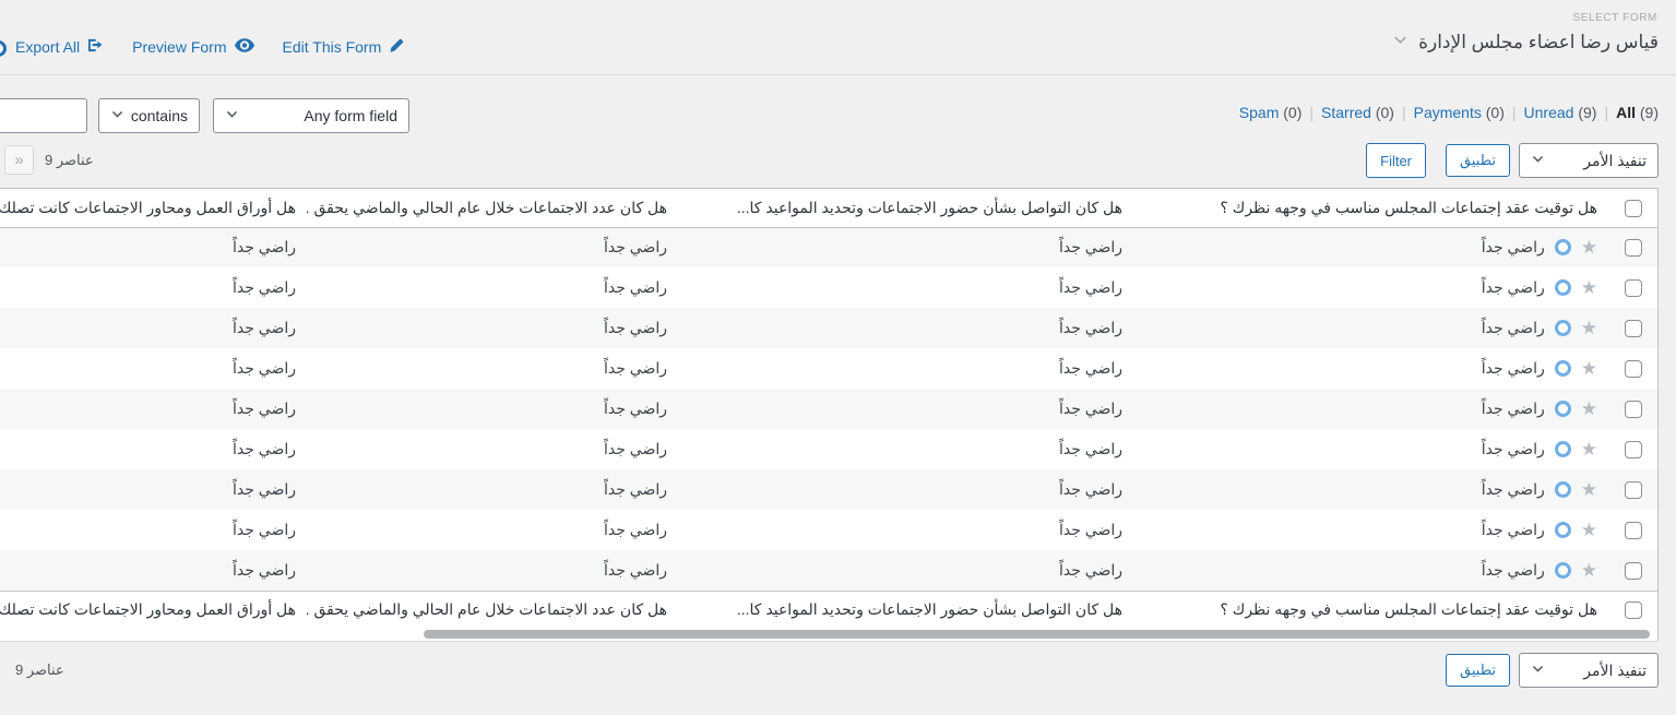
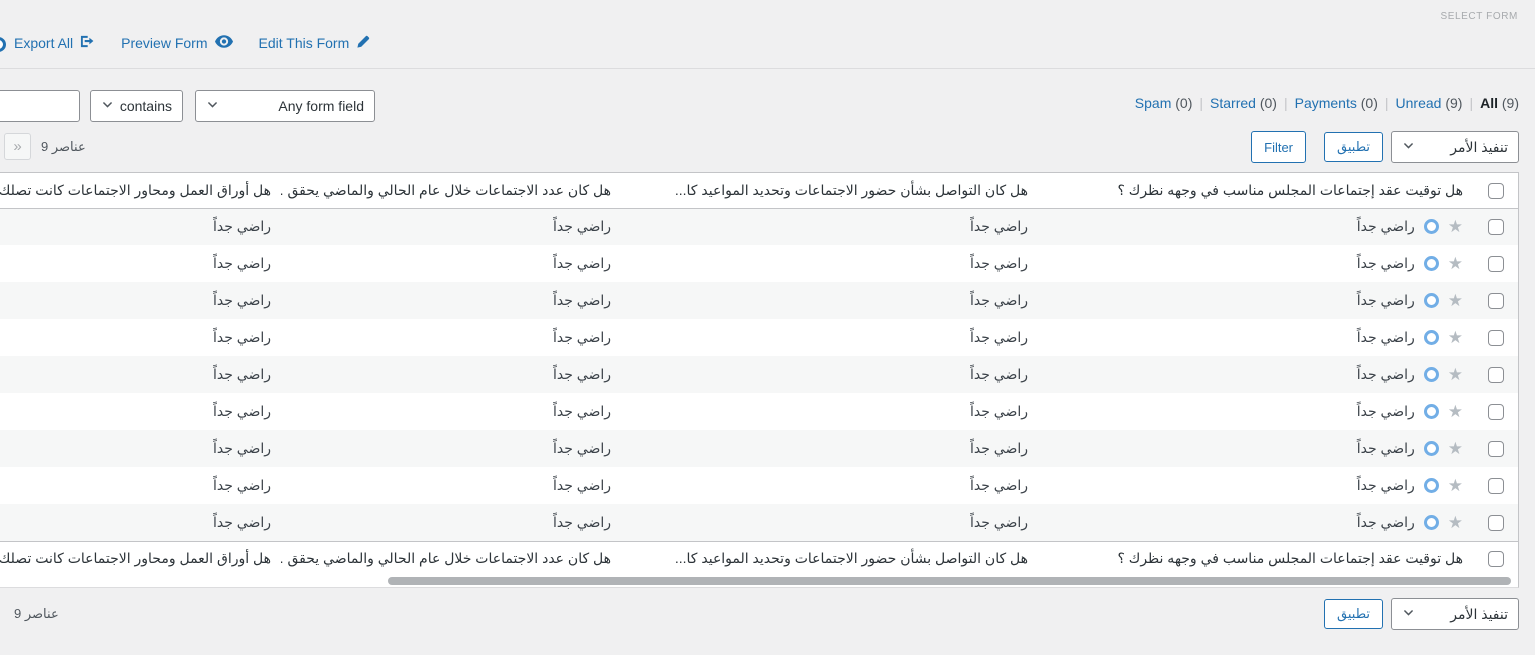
  SELECT FORM
- قياس رضا اعضاء مجلس الإدارة
  Export All
  Preview Form
  Edit This Form
  contains
  Any form field
  Spam (0) | Starred (0) | Payments (0) | Unread (9) | All (9)
  »
  9 عناصر
  Filter
  تطبيق
  تنفيذ الأمر
  	هل توقيت عقد إجتماعات المجلس مناسب في وجهه نظرك ؟	هل كان التواصل بشأن حضور الاجتماعات وتحديد المواعيد كا...	هل كان عدد الاجتماعات خلال عام الحالي والماضي يحقق .	هل أوراق العمل ومحاور الاجتماعات كانت تصلك
  	★راضي جداً	راضي جداً	راضي جداً	راضي جداً
  	★راضي جداً	راضي جداً	راضي جداً	راضي جداً
  	★راضي جداً	راضي جداً	راضي جداً	راضي جداً
  	★راضي جداً	راضي جداً	راضي جداً	راضي جداً
  	★راضي جداً	راضي جداً	راضي جداً	راضي جداً
  	★راضي جداً	راضي جداً	راضي جداً	راضي جداً
  	★راضي جداً	راضي جداً	راضي جداً	راضي جداً
  	★راضي جداً	راضي جداً	راضي جداً	راضي جداً
  	★راضي جداً	راضي جداً	راضي جداً	راضي جداً
  	هل توقيت عقد إجتماعات المجلس مناسب في وجهه نظرك ؟	هل كان التواصل بشأن حضور الاجتماعات وتحديد المواعيد كا...	هل كان عدد الاجتماعات خلال عام الحالي والماضي يحقق .	هل أوراق العمل ومحاور الاجتماعات كانت تصلك
  9 عناصر
  تطبيق
  تنفيذ الأمر
